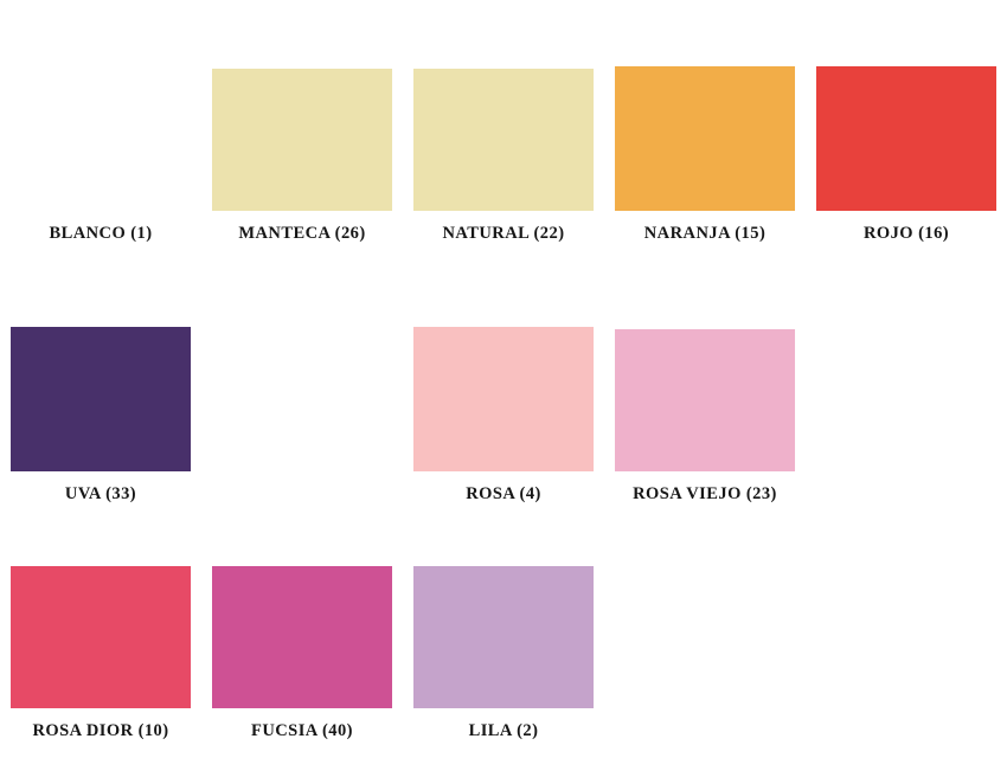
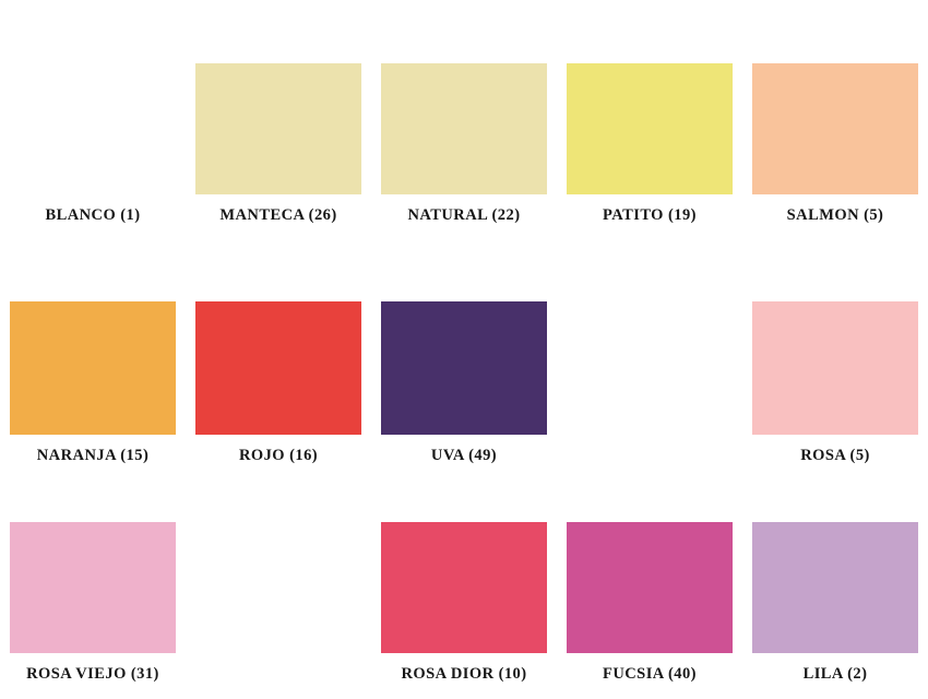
  BLANCO (1)
  MANTECA (26)
  NATURAL (22)
+ PATITO (19)
+ SALMON (5)
  NARANJA (15)
  ROJO (16)
- UVA (33)
+ UVA (49)
- ROSA (4)
+ ROSA (5)
- ROSA VIEJO (23)
+ ROSA VIEJO (31)
  ROSA DIOR (10)
  FUCSIA (40)
  LILA (2)
